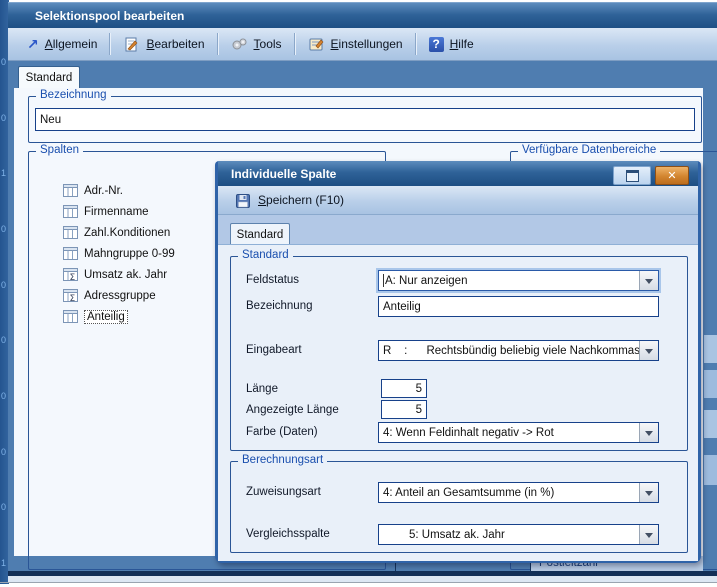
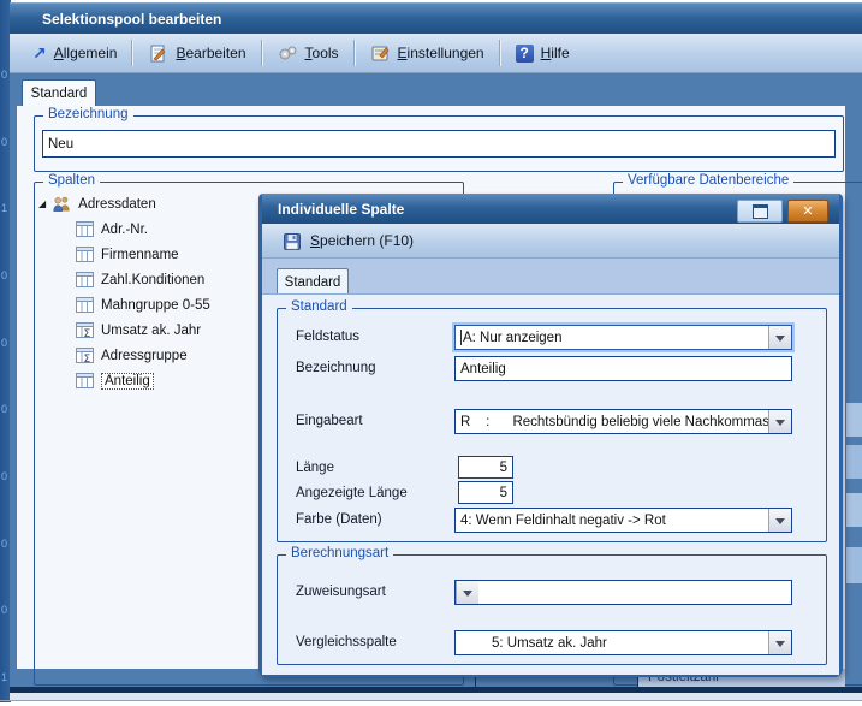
  0
  0
  1
  0
  0
  0
  0
  0
  0
  1
  Selektionspool bearbeiten
  ↗
  Allgemein
  Bearbeiten
  Tools
  Einstellungen
  ?
  Hilfe
  Standard
  Bezeichnung
  Neu
  Spalten
+ ◢
+ Adressdaten
  Adr.-Nr.
  Firmenname
  Zahl.Konditionen
- Mahngruppe 0-99
+ Mahngruppe 0-55
  Σ
  Umsatz ak. Jahr
  Σ
  Adressgruppe
  Anteilig
  Verfügbare Datenbereiche
  Postleitzahl
  Individuelle Spalte
  ✕
  Speichern (F10)
  Standard
  Standard
  Feldstatus
  A: Nur anzeigen
  Bezeichnung
  Anteilig
  Eingabeart
  R : Rechtsbündig beliebig viele Nachkommas
  Länge
  5
  Angezeigte Länge
  5
  Farbe (Daten)
  4: Wenn Feldinhalt negativ -> Rot
  Berechnungsart
  Zuweisungsart
- 4: Anteil an Gesamtsumme (in %)
  Vergleichsspalte
  5: Umsatz ak. Jahr
